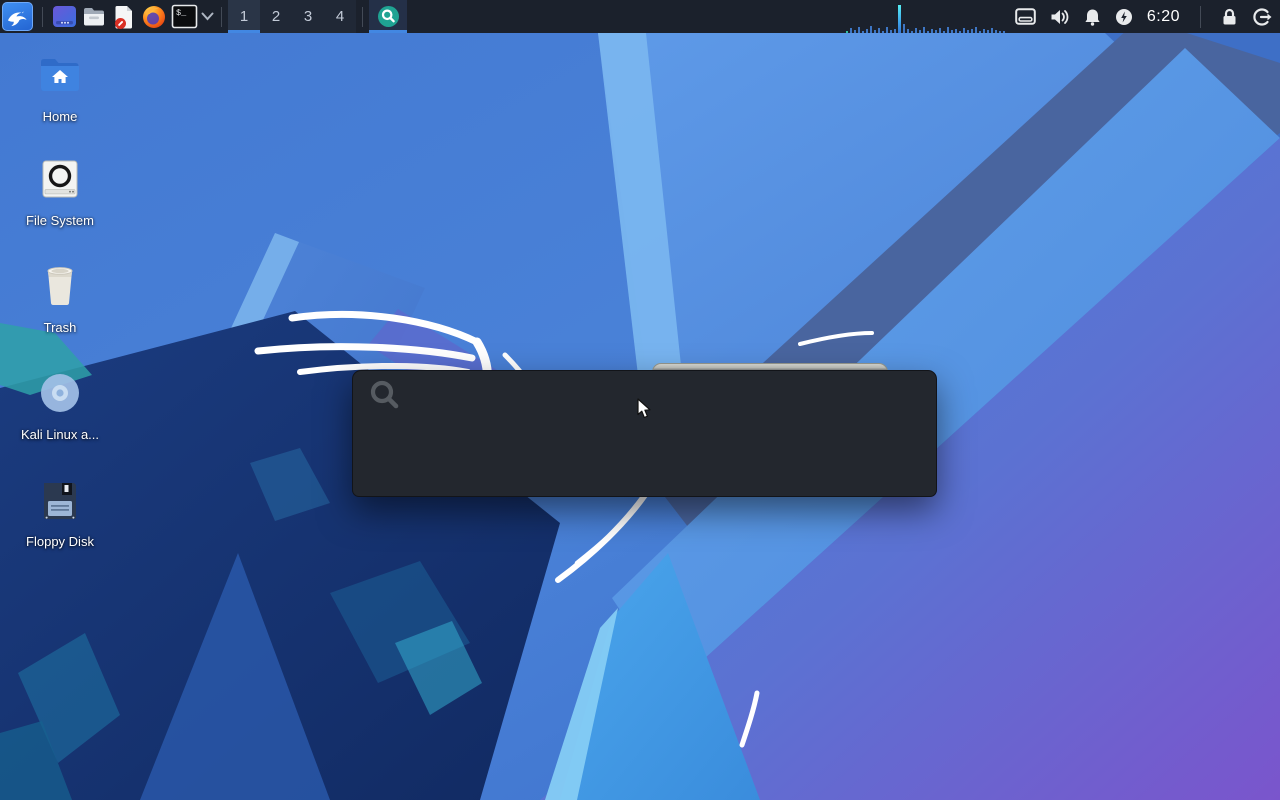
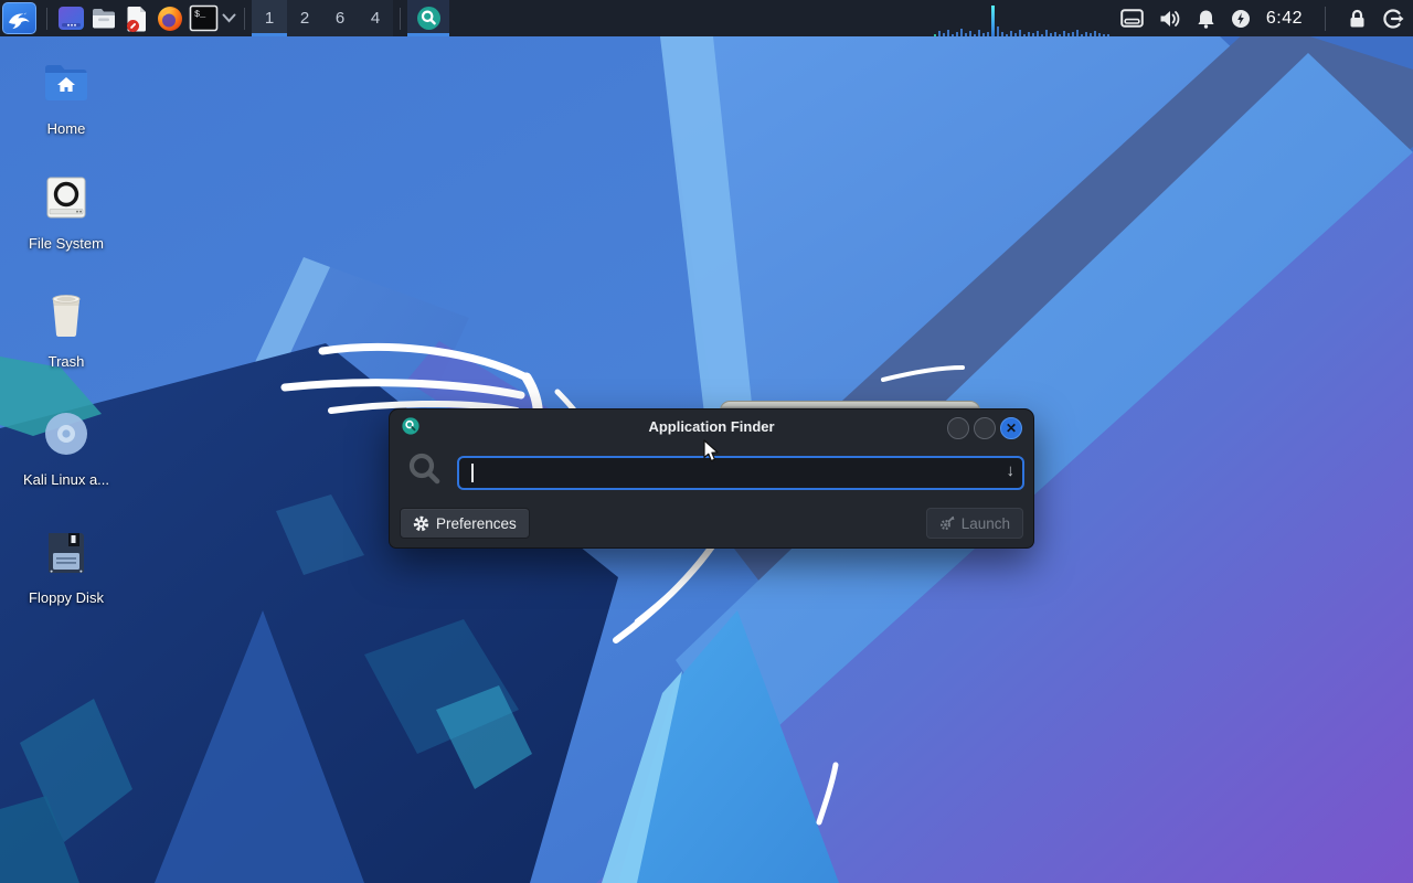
  $_
  1
  2
- 3
+ 6
  4
- 6:20
+ 6:42
  Home
  File System
  Trash
  Kali Linux a...
  Floppy Disk
+ Application Finder
+ ✕
+ ↓
+ Preferences
+ Launch
